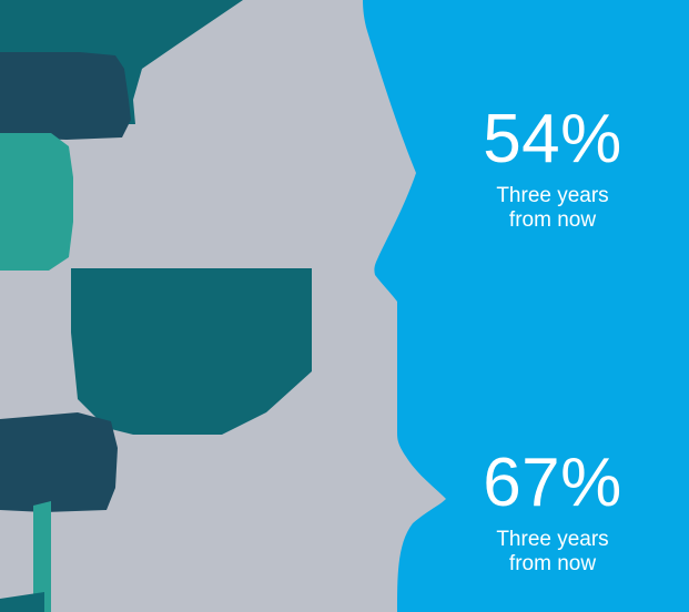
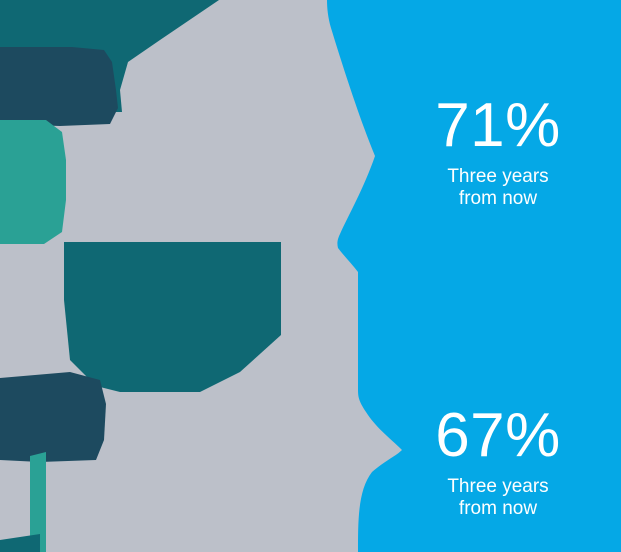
- 54%
+ 71%
  Three years
  from now
  67%
  Three years
  from now
